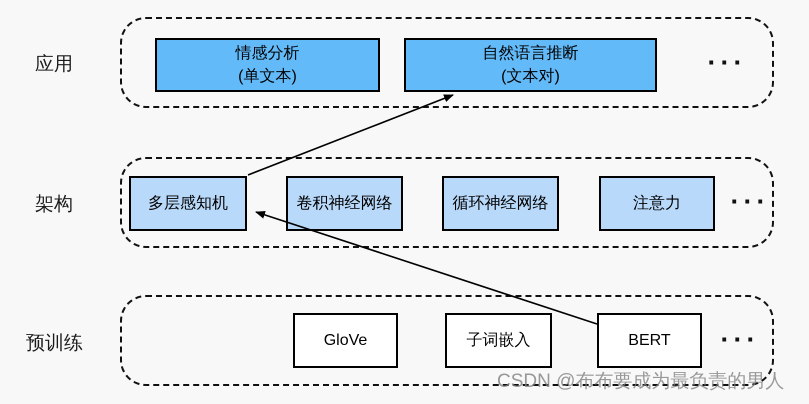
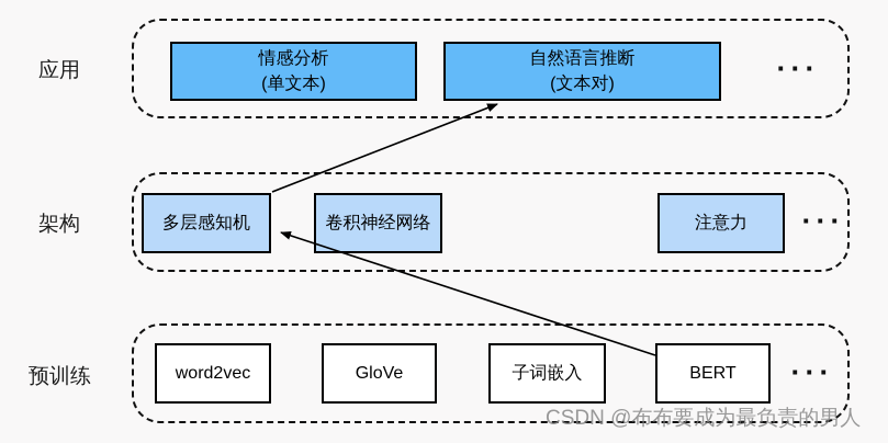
  应用
  架构
  预训练
  情感分析
  (单文本)
  自然语言推断
  (文本对)
  ···
  多层感知机
  卷积神经网络
- 循环神经网络
  注意力
  ···
+ word2vec
  GloVe
  子词嵌入
  BERT
  ···
  CSDN @布布要成为最负责的男人
